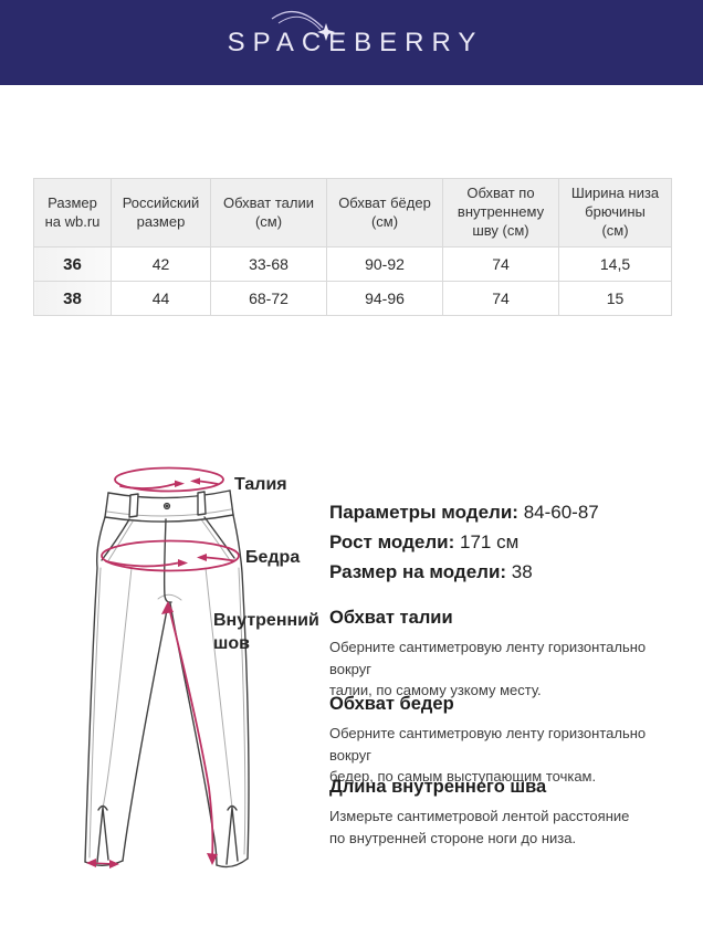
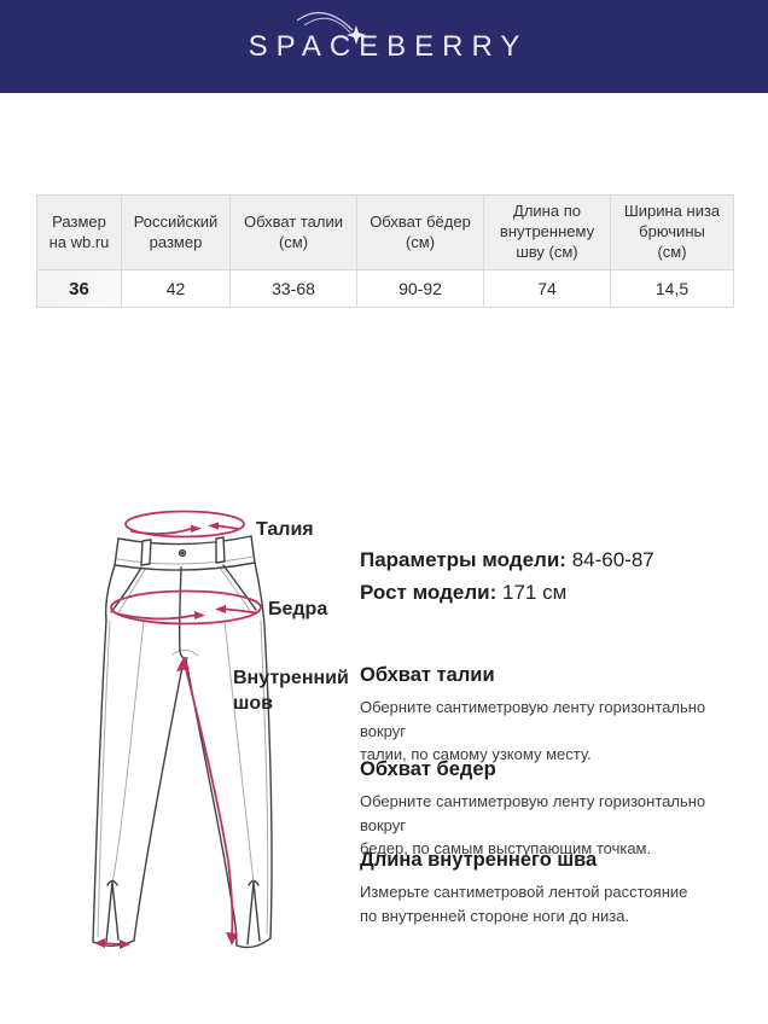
  SPACEBERRY
- Размер на wb.ru	Российский размер	Обхват талии (см)	Обхват бёдер (см)	Обхват по внутреннему шву (см)	Ширина низа брючины (см)
+ Размер на wb.ru	Российский размер	Обхват талии (см)	Обхват бёдер (см)	Длина по внутреннему шву (см)	Ширина низа брючины (см)
  36	42	33-68	90-92	74	14,5
- 38	44	68-72	94-96	74	15
  Талия
  Бедра
  Внутренний
  шов
  Параметры модели: 84-60-87
  Рост модели: 171 см
- Размер на модели: 38
  Обхват талии
  Оберните сантиметровую ленту горизонтально вокруг
  талии, по самому узкому месту.
  Обхват бедер
  Оберните сантиметровую ленту горизонтально вокруг
  бедер, по самым выступающим точкам.
  Длина внутреннего шва
  Измерьте сантиметровой лентой расстояние
  по внутренней стороне ноги до низа.
